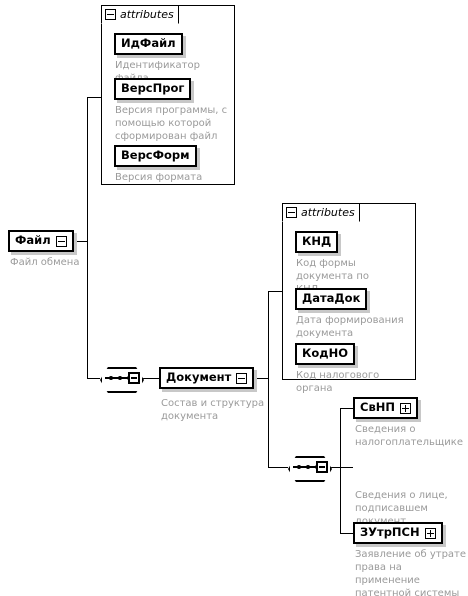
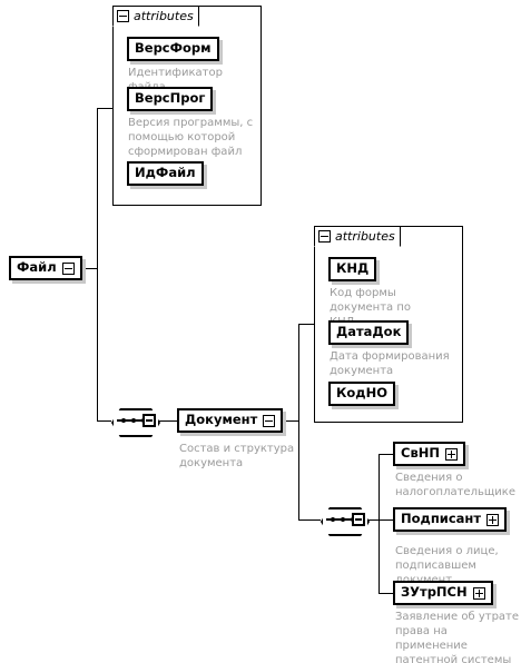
  Файл
- Файл обмена
  attributes
- ИдФайл
+ ВерсФорм
  Идентификатор
  ВерсПрог
  Версия программы, с
  помощью которой
  сформирован файл
- ВерсФорм
+ ИдФайл
- Версия формата
  Документ
  Состав и структура
  документа
  attributes
  КНД
  Код формы документа по
  ДатаДок
  Дата формирования
  документа
  КодНО
- Код налогового органа
  СвНП
  Сведения о
  налогоплательщике
+ Подписант
  Сведения о лице,
  ЗУтрПСН
  Заявление об утрате
  права на применение
  патентной системы
